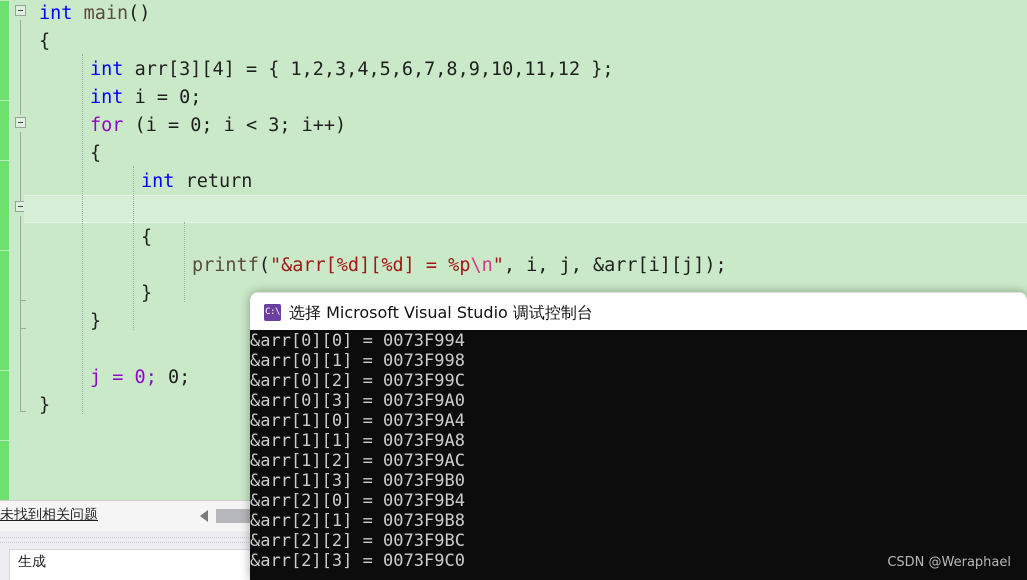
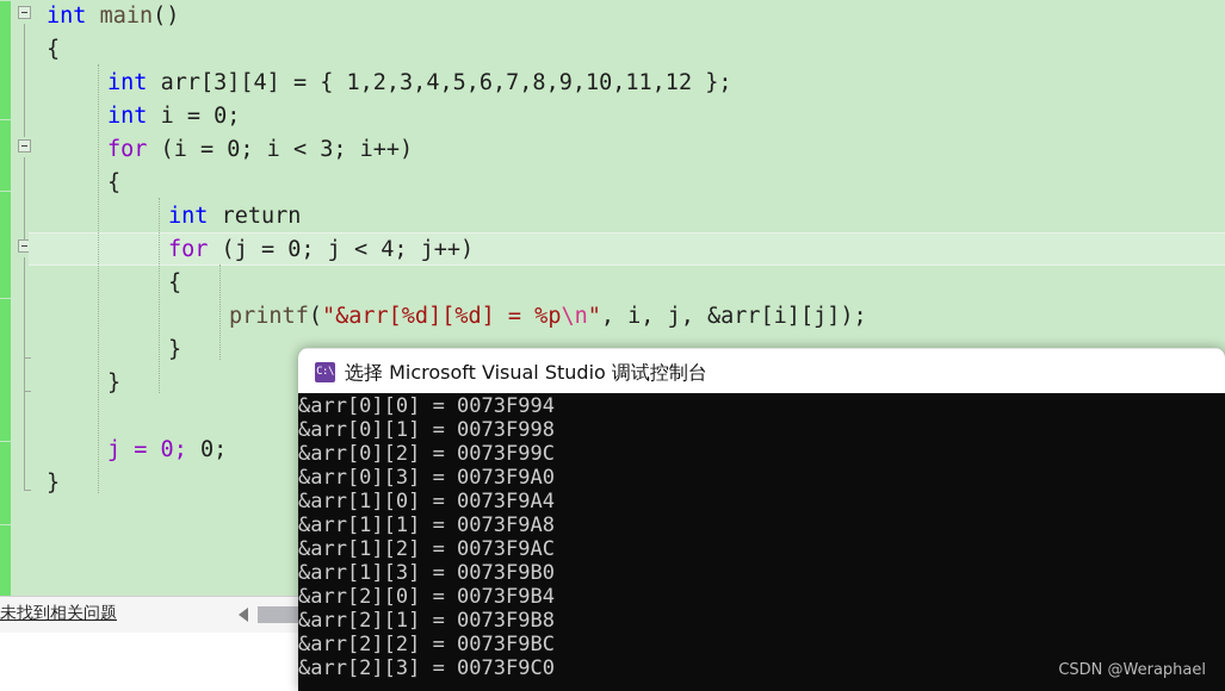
  int main()
  {
  int arr[3][4] = { 1,2,3,4,5,6,7,8,9,10,11,12 };
  int i = 0;
  for (i = 0; i < 3; i++)
  {
  int return
+ for (j = 0; j < 4; j++)
  {
  printf("&arr[%d][%d] = %p\n", i, j, &arr[i][j]);
  }
  }
  j = 0; 0;
  }
  未找到相关问题
- 生成
  C:\
  选择 Microsoft Visual Studio 调试控制台
  &arr[0][0] = 0073F994
  &arr[0][1] = 0073F998
  &arr[0][2] = 0073F99C
  &arr[0][3] = 0073F9A0
  &arr[1][0] = 0073F9A4
  &arr[1][1] = 0073F9A8
  &arr[1][2] = 0073F9AC
  &arr[1][3] = 0073F9B0
  &arr[2][0] = 0073F9B4
  &arr[2][1] = 0073F9B8
  &arr[2][2] = 0073F9BC
  &arr[2][3] = 0073F9C0
  CSDN @Weraphael
